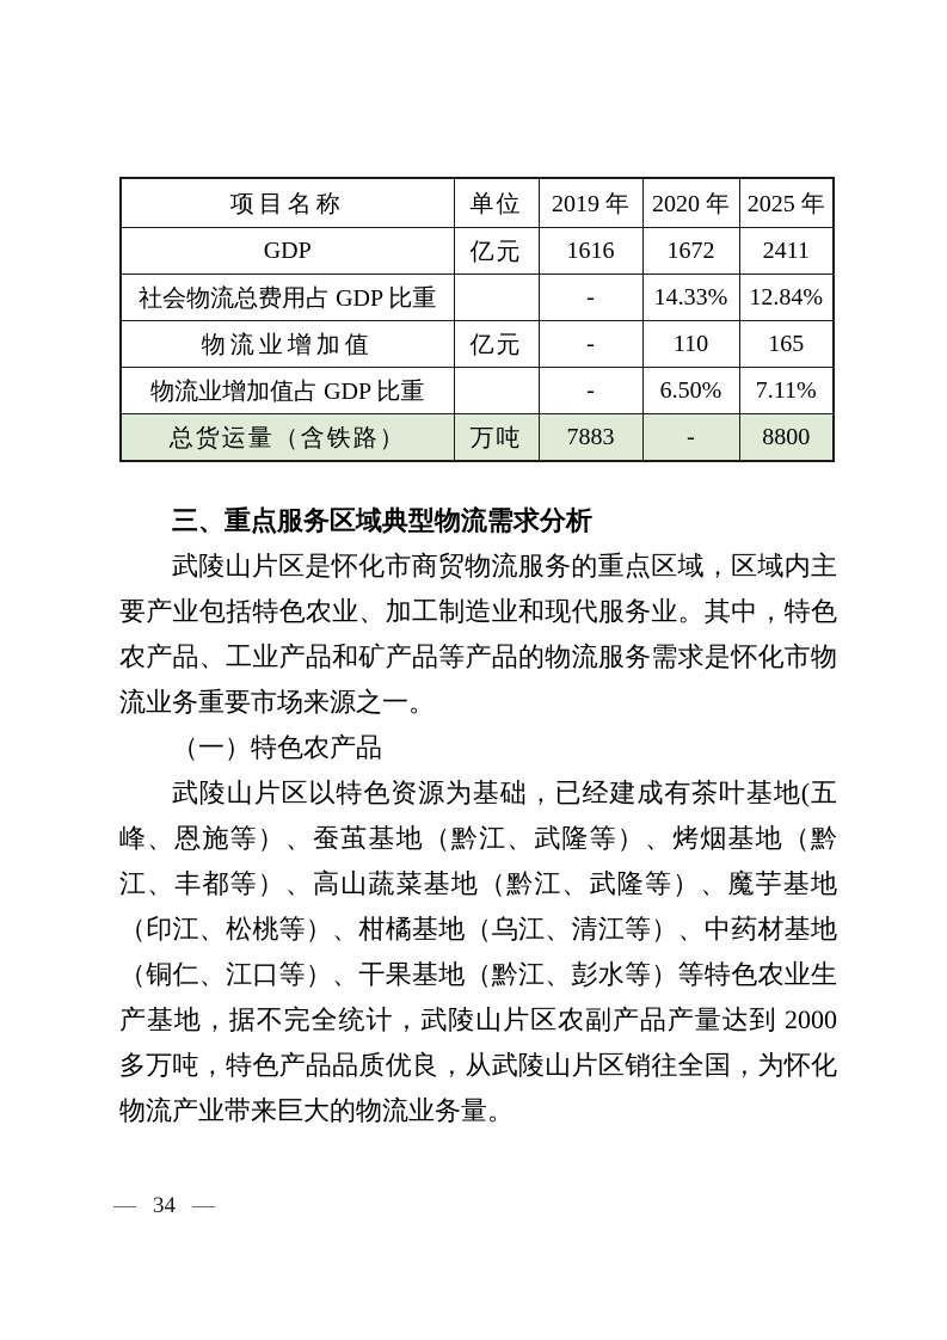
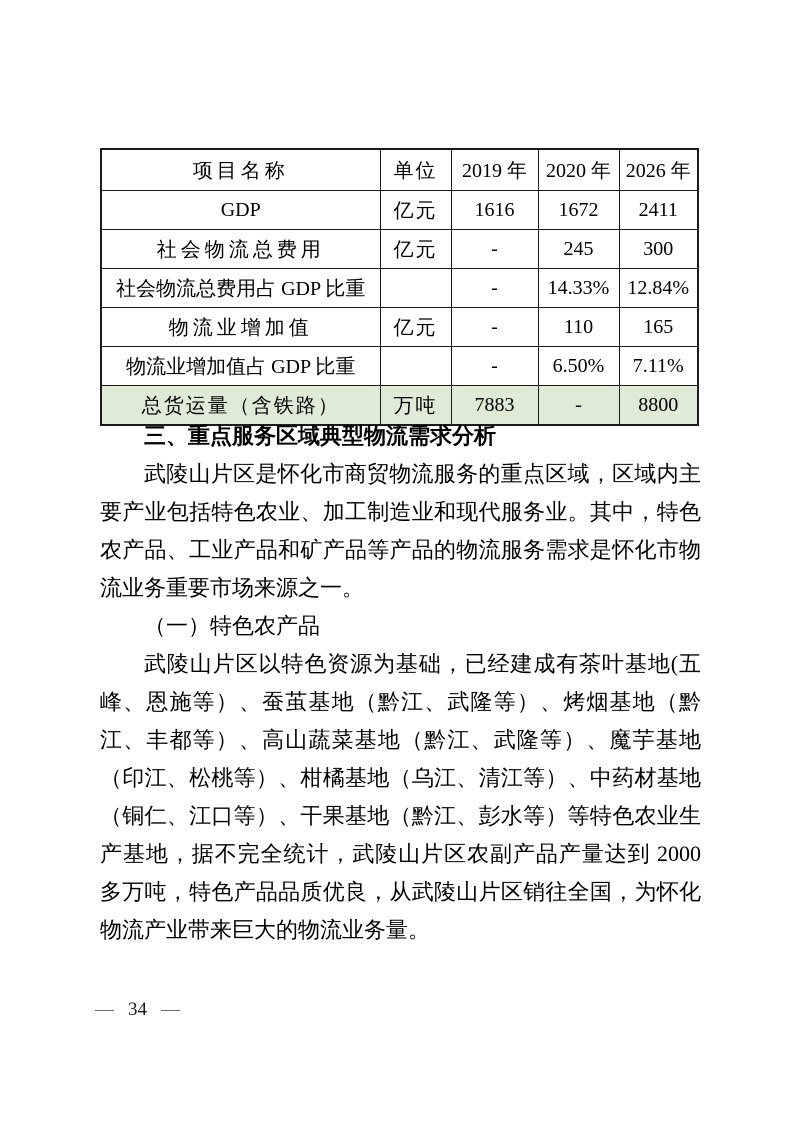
- 项目名称	单位	2019 年	2020 年	2025 年
+ 项目名称	单位	2019 年	2020 年	2026 年
  GDP	亿元	1616	1672	2411
+ 社会物流总费用	亿元	-	245	300
  社会物流总费用占 GDP 比重		-	14.33%	12.84%
  物流业增加值	亿元	-	110	165
  物流业增加值占 GDP 比重		-	6.50%	7.11%
  总货运量（含铁路）	万吨	7883	-	8800
  三、重点服务区域典型物流需求分析
  武陵山片区是怀化市商贸物流服务的重点区域，区域内主要产业包括特色农业、加工制造业和现代服务业。其中，特色农产品、工业产品和矿产品等产品的物流服务需求是怀化市物流业务重要市场来源之一。
  （一）特色农产品
  武陵山片区以特色资源为基础，已经建成有茶叶基地(五峰、恩施等）、蚕茧基地（黔江、武隆等）、烤烟基地（黔江、丰都等）、高山蔬菜基地（黔江、武隆等）、魔芋基地（印江、松桃等）、柑橘基地（乌江、清江等）、中药材基地（铜仁、江口等）、干果基地（黔江、彭水等）等特色农业生产基地，据不完全统计，武陵山片区农副产品产量达到 2000 多万吨，特色产品品质优良，从武陵山片区销往全国，为怀化物流产业带来巨大的物流业务量。
  — 34 —
